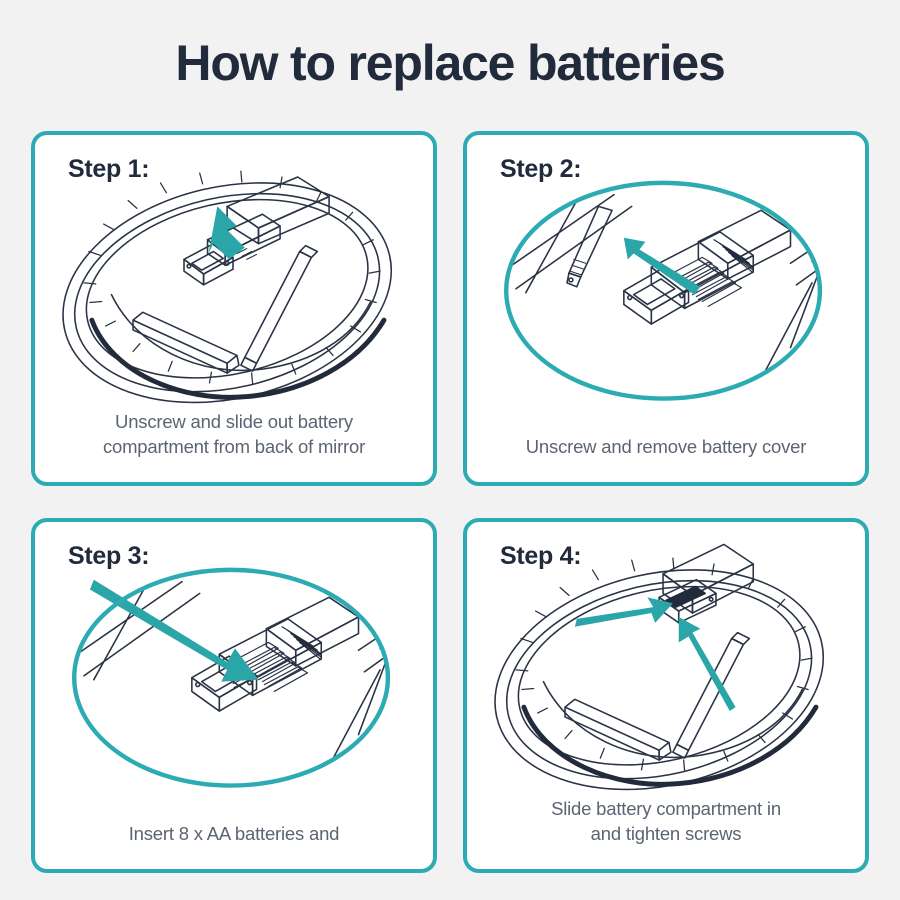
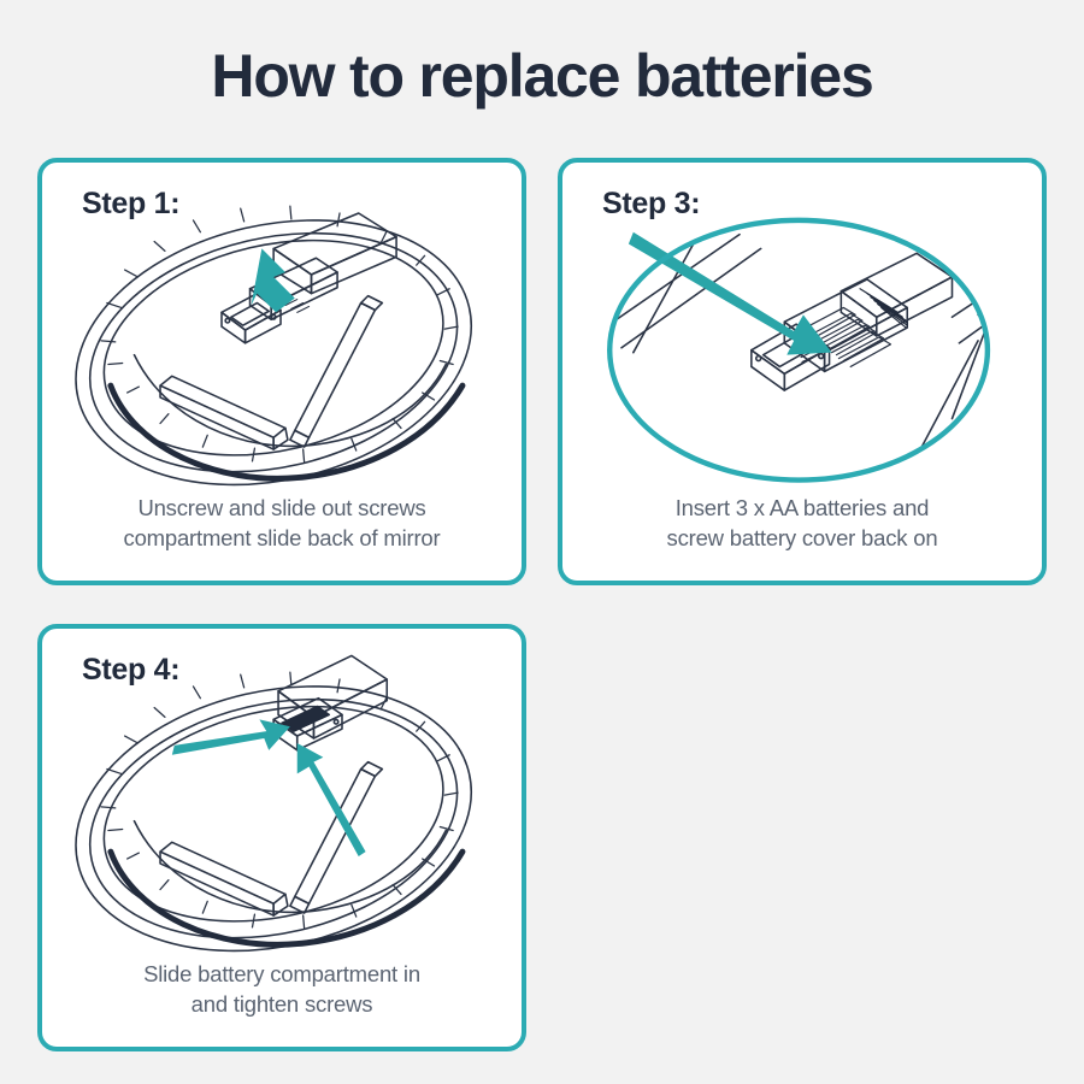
  How to replace batteries
  Step 1:
- Unscrew and slide out battery
+ Unscrew and slide out screws
- compartment from back of mirror
+ compartment slide back of mirror
- Step 2:
- Unscrew and remove battery cover
  Step 3:
- Insert 8 x AA batteries and
+ Insert 3 x AA batteries and
+ screw battery cover back on
  Step 4:
  Slide battery compartment in
  and tighten screws
